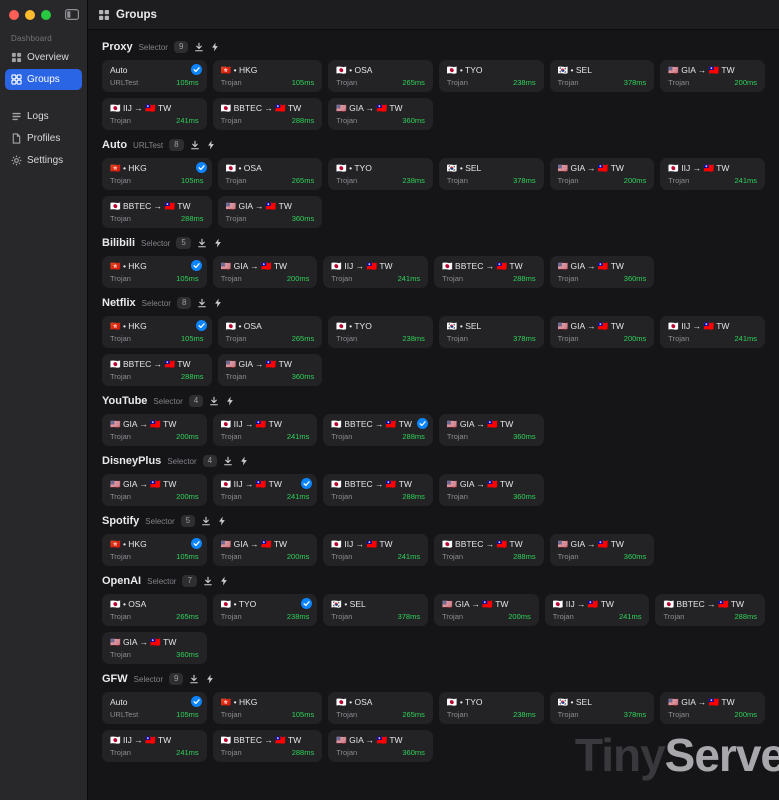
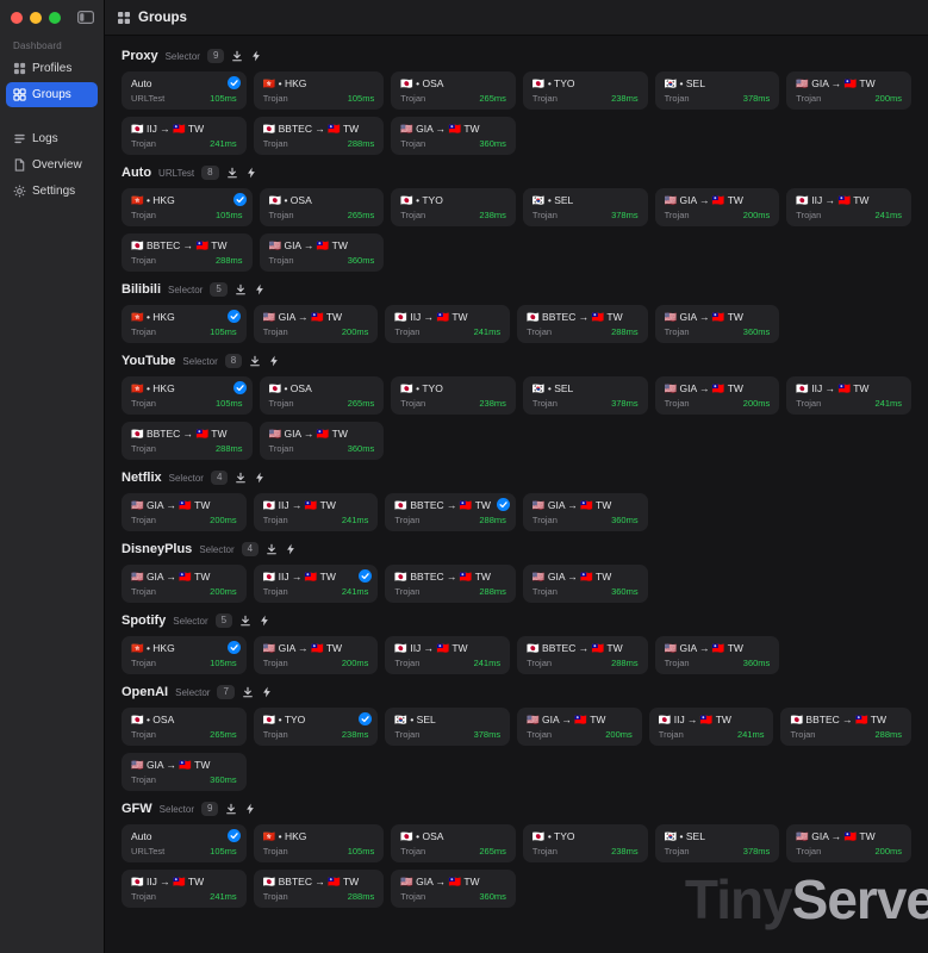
  Dashboard
- Overview
+ Profiles
  Groups
  Logs
- Profiles
+ Overview
  Settings
  Groups
  Proxy
  Selector
  9
  Auto
  URLTest
  105ms
  🇭🇰 • HKG
  Trojan
  105ms
  🇯🇵 • OSA
  Trojan
  265ms
  🇯🇵 • TYO
  Trojan
  238ms
  🇰🇷 • SEL
  Trojan
  378ms
  🇺🇸 GIA → 🇹🇼 TW
  Trojan
  200ms
  🇯🇵 IIJ → 🇹🇼 TW
  Trojan
  241ms
  🇯🇵 BBTEC → 🇹🇼 TW
  Trojan
  288ms
  🇺🇸 GIA → 🇹🇼 TW
  Trojan
  360ms
  Auto
  URLTest
  8
  🇭🇰 • HKG
  Trojan
  105ms
  🇯🇵 • OSA
  Trojan
  265ms
  🇯🇵 • TYO
  Trojan
  238ms
  🇰🇷 • SEL
  Trojan
  378ms
  🇺🇸 GIA → 🇹🇼 TW
  Trojan
  200ms
  🇯🇵 IIJ → 🇹🇼 TW
  Trojan
  241ms
  🇯🇵 BBTEC → 🇹🇼 TW
  Trojan
  288ms
  🇺🇸 GIA → 🇹🇼 TW
  Trojan
  360ms
  Bilibili
  Selector
  5
  🇭🇰 • HKG
  Trojan
  105ms
  🇺🇸 GIA → 🇹🇼 TW
  Trojan
  200ms
  🇯🇵 IIJ → 🇹🇼 TW
  Trojan
  241ms
  🇯🇵 BBTEC → 🇹🇼 TW
  Trojan
  288ms
  🇺🇸 GIA → 🇹🇼 TW
  Trojan
  360ms
- Netflix
+ YouTube
  Selector
  8
  🇭🇰 • HKG
  Trojan
  105ms
  🇯🇵 • OSA
  Trojan
  265ms
  🇯🇵 • TYO
  Trojan
  238ms
  🇰🇷 • SEL
  Trojan
  378ms
  🇺🇸 GIA → 🇹🇼 TW
  Trojan
  200ms
  🇯🇵 IIJ → 🇹🇼 TW
  Trojan
  241ms
  🇯🇵 BBTEC → 🇹🇼 TW
  Trojan
  288ms
  🇺🇸 GIA → 🇹🇼 TW
  Trojan
  360ms
- YouTube
+ Netflix
  Selector
  4
  🇺🇸 GIA → 🇹🇼 TW
  Trojan
  200ms
  🇯🇵 IIJ → 🇹🇼 TW
  Trojan
  241ms
  🇯🇵 BBTEC → 🇹🇼 TW
  Trojan
  288ms
  🇺🇸 GIA → 🇹🇼 TW
  Trojan
  360ms
  DisneyPlus
  Selector
  4
  🇺🇸 GIA → 🇹🇼 TW
  Trojan
  200ms
  🇯🇵 IIJ → 🇹🇼 TW
  Trojan
  241ms
  🇯🇵 BBTEC → 🇹🇼 TW
  Trojan
  288ms
  🇺🇸 GIA → 🇹🇼 TW
  Trojan
  360ms
  Spotify
  Selector
  5
  🇭🇰 • HKG
  Trojan
  105ms
  🇺🇸 GIA → 🇹🇼 TW
  Trojan
  200ms
  🇯🇵 IIJ → 🇹🇼 TW
  Trojan
  241ms
  🇯🇵 BBTEC → 🇹🇼 TW
  Trojan
  288ms
  🇺🇸 GIA → 🇹🇼 TW
  Trojan
  360ms
  OpenAI
  Selector
  7
  🇯🇵 • OSA
  Trojan
  265ms
  🇯🇵 • TYO
  Trojan
  238ms
  🇰🇷 • SEL
  Trojan
  378ms
  🇺🇸 GIA → 🇹🇼 TW
  Trojan
  200ms
  🇯🇵 IIJ → 🇹🇼 TW
  Trojan
  241ms
  🇯🇵 BBTEC → 🇹🇼 TW
  Trojan
  288ms
  🇺🇸 GIA → 🇹🇼 TW
  Trojan
  360ms
  GFW
  Selector
  9
  Auto
  URLTest
  105ms
  🇭🇰 • HKG
  Trojan
  105ms
  🇯🇵 • OSA
  Trojan
  265ms
  🇯🇵 • TYO
  Trojan
  238ms
  🇰🇷 • SEL
  Trojan
  378ms
  🇺🇸 GIA → 🇹🇼 TW
  Trojan
  200ms
  🇯🇵 IIJ → 🇹🇼 TW
  Trojan
  241ms
  🇯🇵 BBTEC → 🇹🇼 TW
  Trojan
  288ms
  🇺🇸 GIA → 🇹🇼 TW
  Trojan
  360ms
  TinyServe
